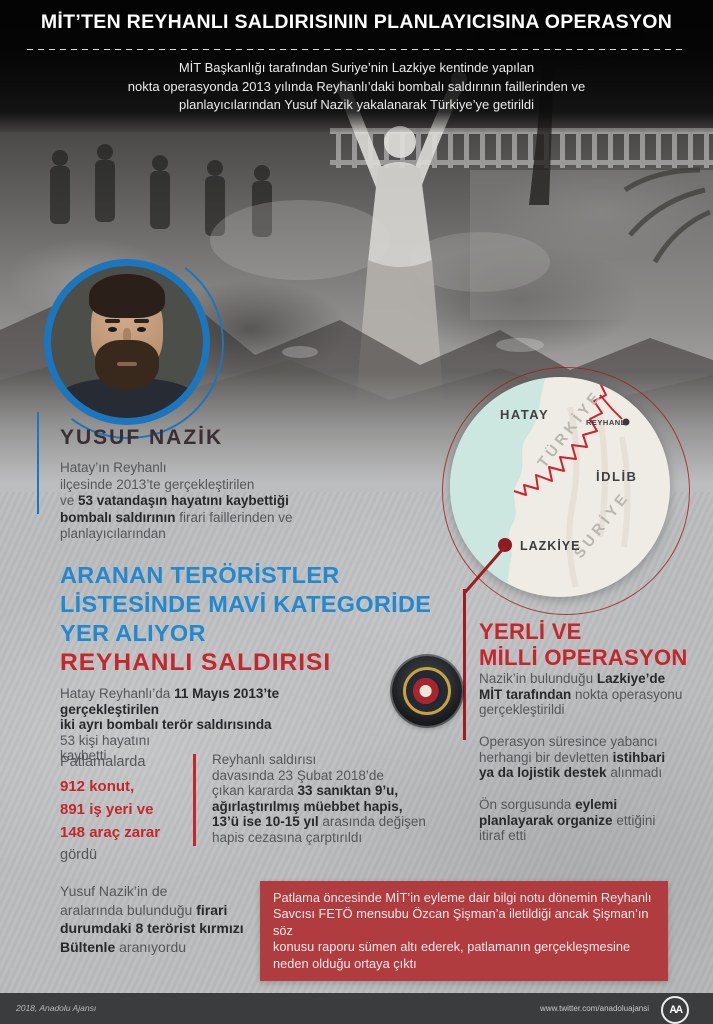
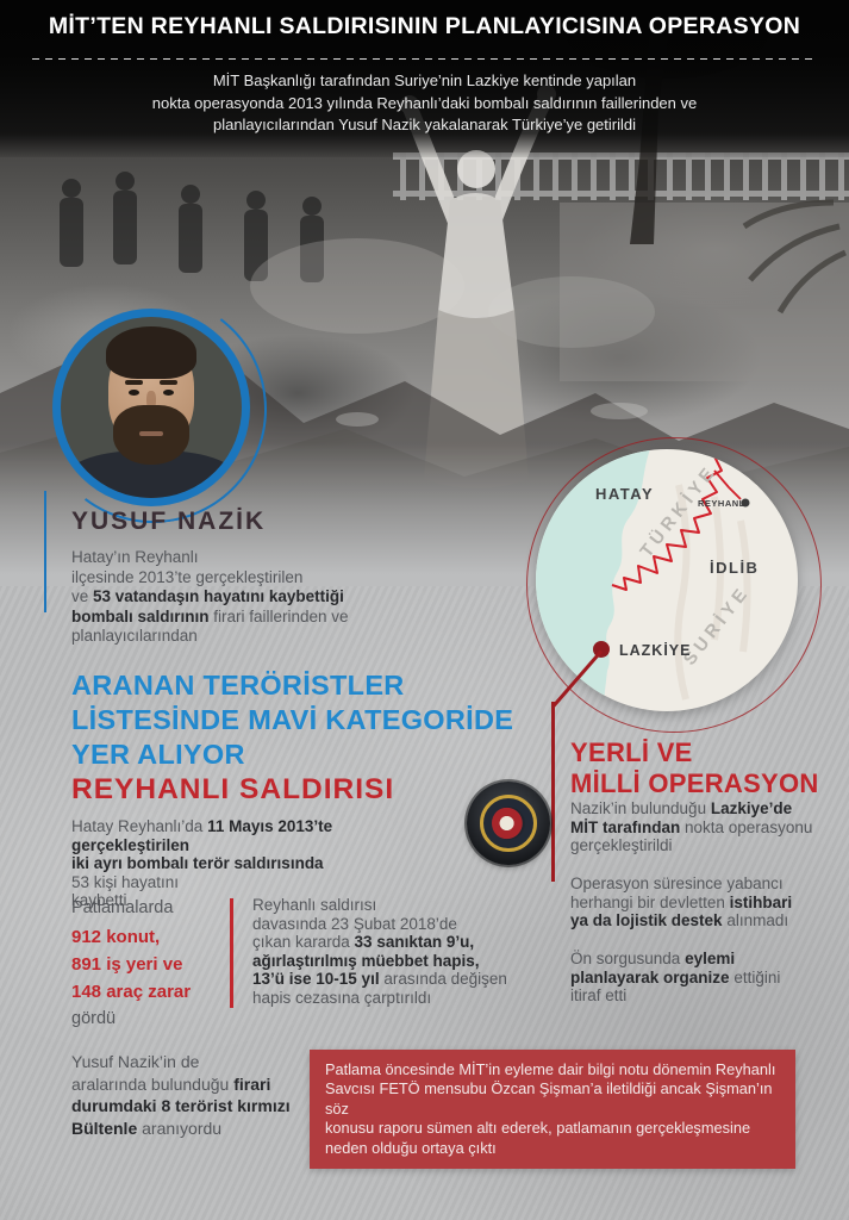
- 2018, Anadolu Ajansı
- www.twitter.com/anadoluajansi
- AA
